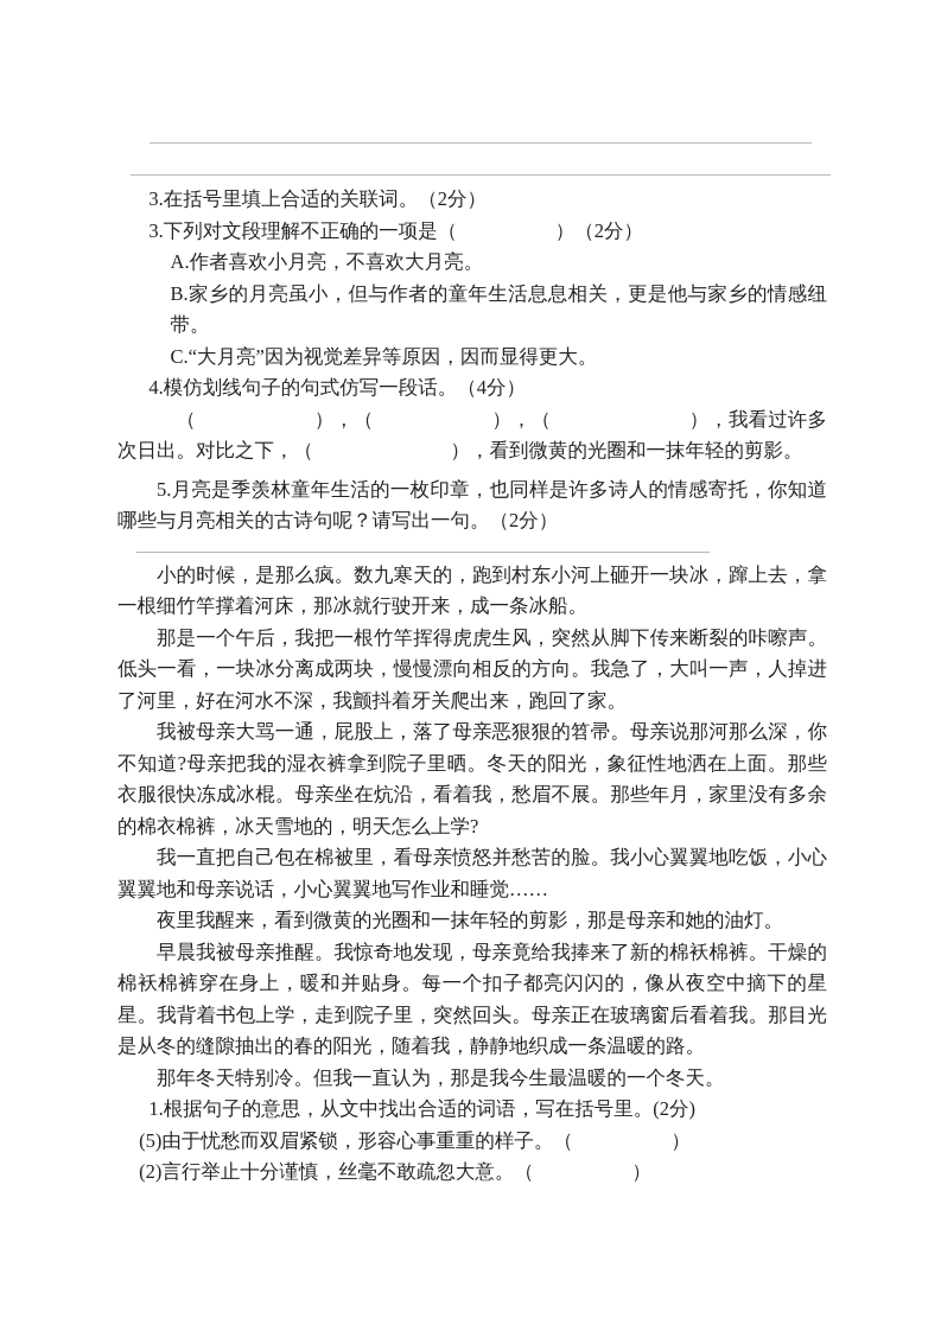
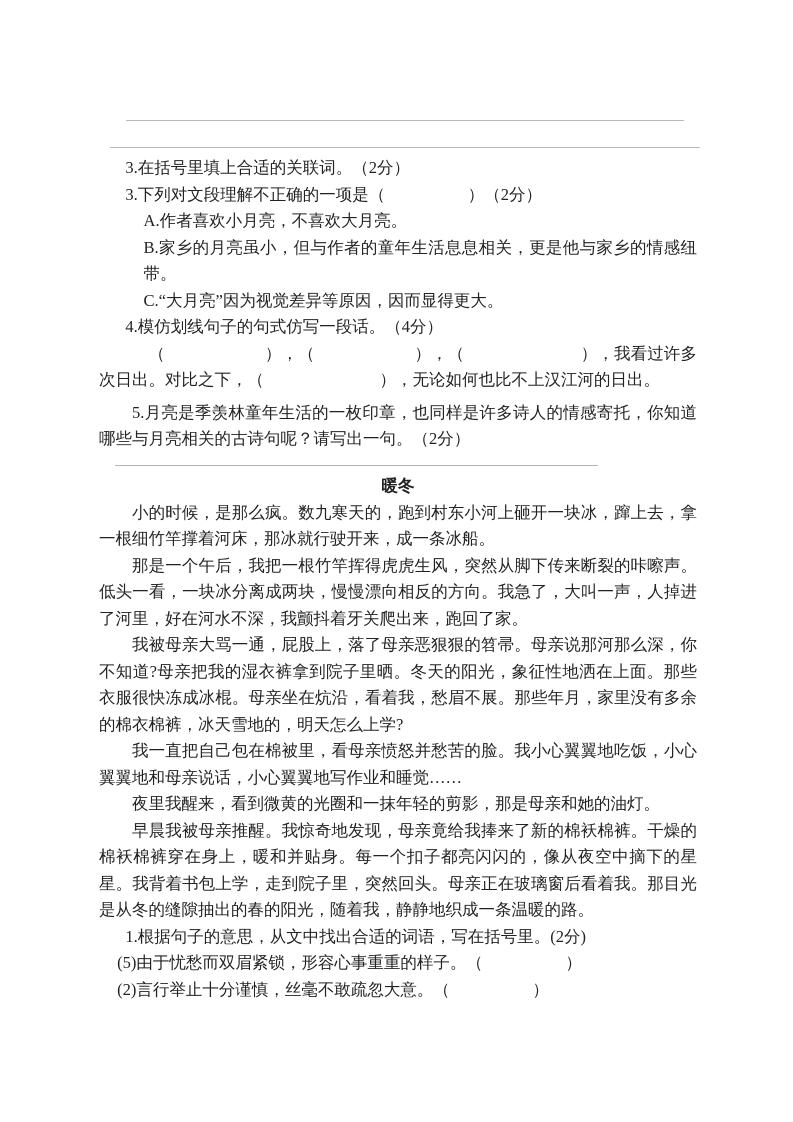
  3.在括号里填上合适的关联词。（2分）
  3.下列对文段理解不正确的一项是（ ）（2分）
  A.作者喜欢小月亮，不喜欢大月亮。
  B.家乡的月亮虽小，但与作者的童年生活息息相关，更是他与家乡的情感纽带。
  C.“大月亮”因为视觉差异等原因，因而显得更大。
  4.模仿划线句子的句式仿写一段话。（4分）
- （ ），（ ），（ ），我看过许多次日出。对比之下，（ ），看到微黄的光圈和一抹年轻的剪影。
+ （ ），（ ），（ ），我看过许多次日出。对比之下，（ ），无论如何也比不上汉江河的日出。
  5.月亮是季羡林童年生活的一枚印章，也同样是许多诗人的情感寄托，你知道哪些与月亮相关的古诗句呢？请写出一句。（2分）
+ 暖冬
  小的时候，是那么疯。数九寒天的，跑到村东小河上砸开一块冰，蹿上去，拿一根细竹竿撑着河床，那冰就行驶开来，成一条冰船。
  那是一个午后，我把一根竹竿挥得虎虎生风，突然从脚下传来断裂的咔嚓声。低头一看，一块冰分离成两块，慢慢漂向相反的方向。我急了，大叫一声，人掉进了河里，好在河水不深，我颤抖着牙关爬出来，跑回了家。
  我被母亲大骂一通，屁股上，落了母亲恶狠狠的笤帚。母亲说那河那么深，你不知道?母亲把我的湿衣裤拿到院子里晒。冬天的阳光，象征性地洒在上面。那些衣服很快冻成冰棍。母亲坐在炕沿，看着我，愁眉不展。那些年月，家里没有多余的棉衣棉裤，冰天雪地的，明天怎么上学?
  我一直把自己包在棉被里，看母亲愤怒并愁苦的脸。我小心翼翼地吃饭，小心翼翼地和母亲说话，小心翼翼地写作业和睡觉……
  夜里我醒来，看到微黄的光圈和一抹年轻的剪影，那是母亲和她的油灯。
  早晨我被母亲推醒。我惊奇地发现，母亲竟给我捧来了新的棉袄棉裤。干燥的棉袄棉裤穿在身上，暖和并贴身。每一个扣子都亮闪闪的，像从夜空中摘下的星星。我背着书包上学，走到院子里，突然回头。母亲正在玻璃窗后看着我。那目光是从冬的缝隙抽出的春的阳光，随着我，静静地织成一条温暖的路。
- 那年冬天特别冷。但我一直认为，那是我今生最温暖的一个冬天。
  1.根据句子的意思，从文中找出合适的词语，写在括号里。(2分)
  (5)由于忧愁而双眉紧锁，形容心事重重的样子。（ ）
  (2)言行举止十分谨慎，丝毫不敢疏忽大意。（ ）
